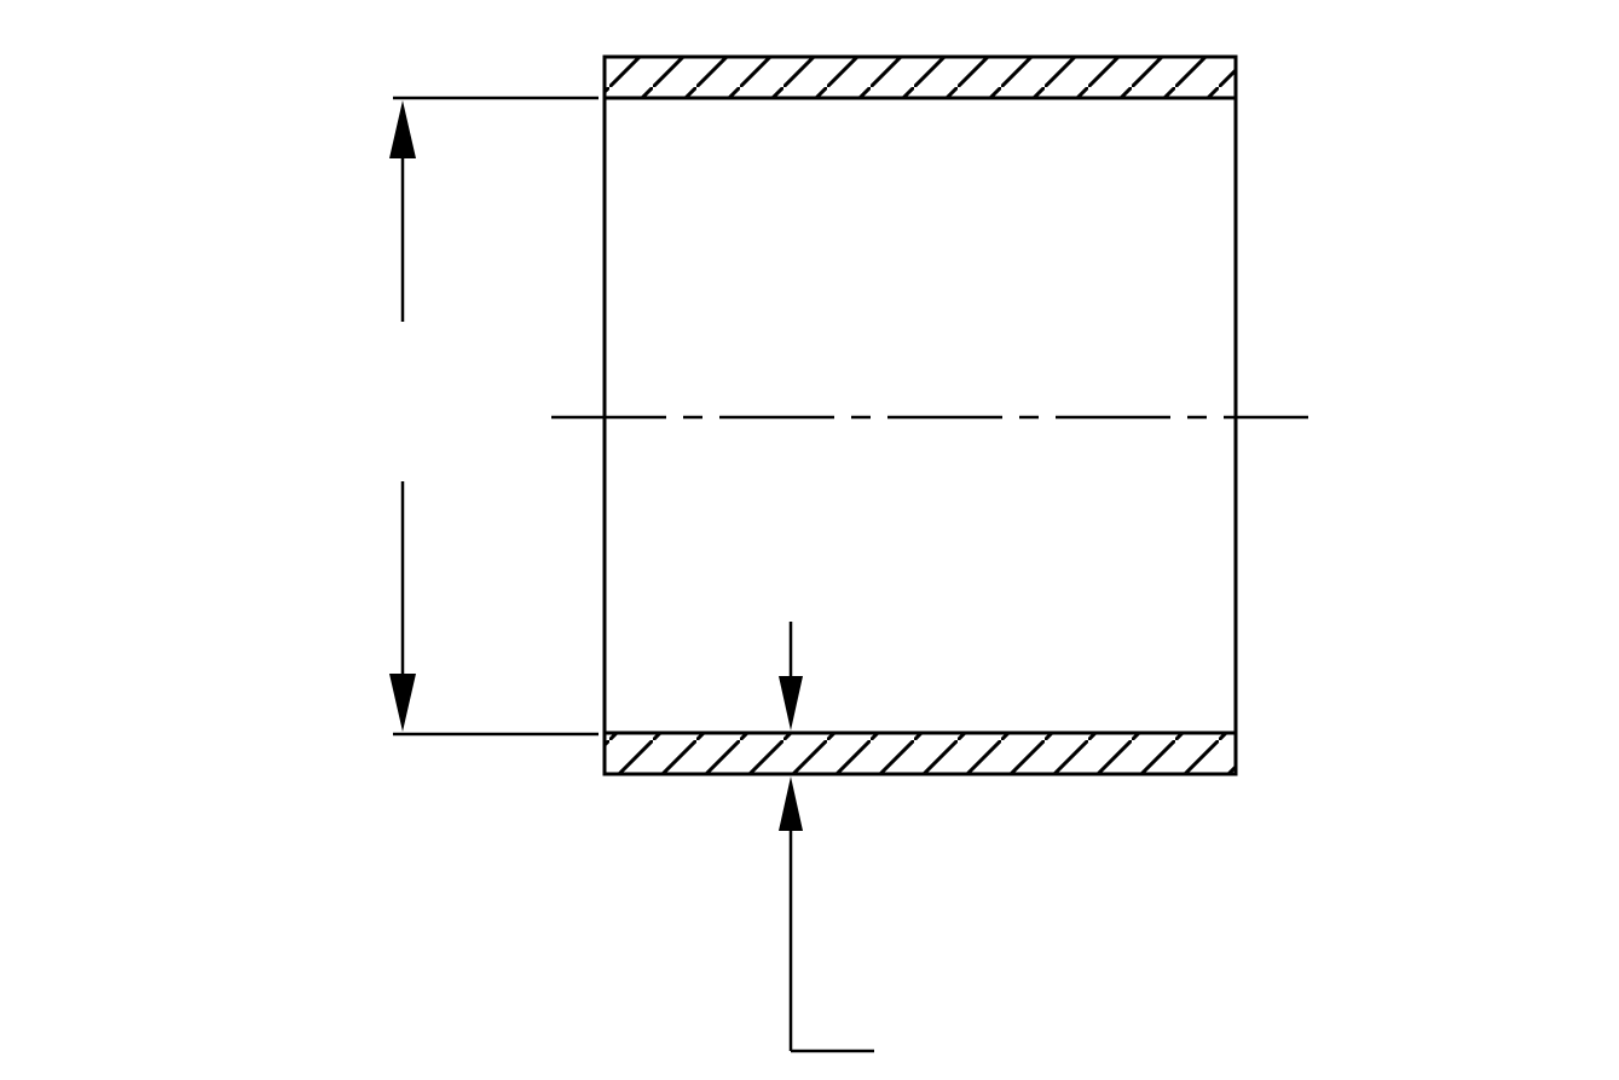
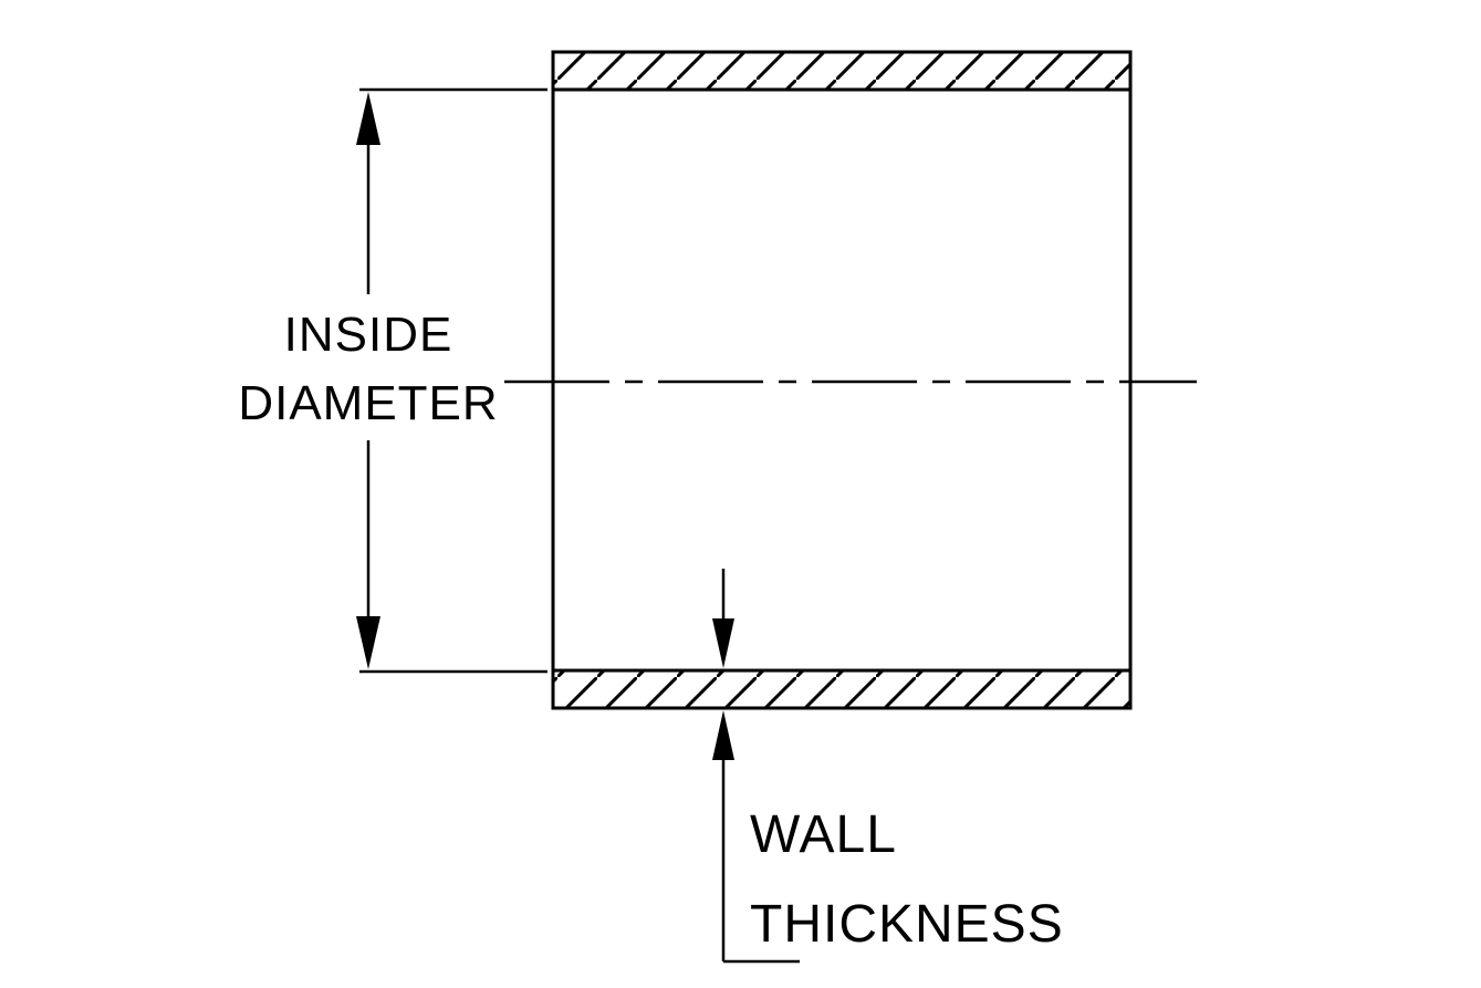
+ INSIDE
+ DIAMETER
+ WALL
+ THICKNESS
